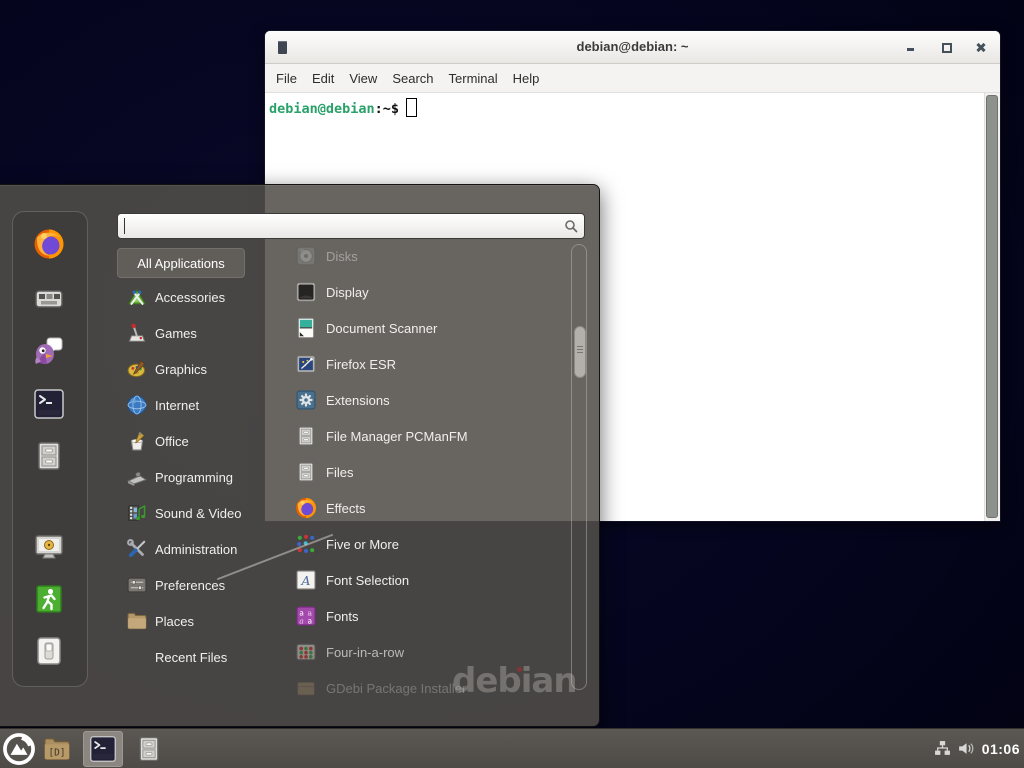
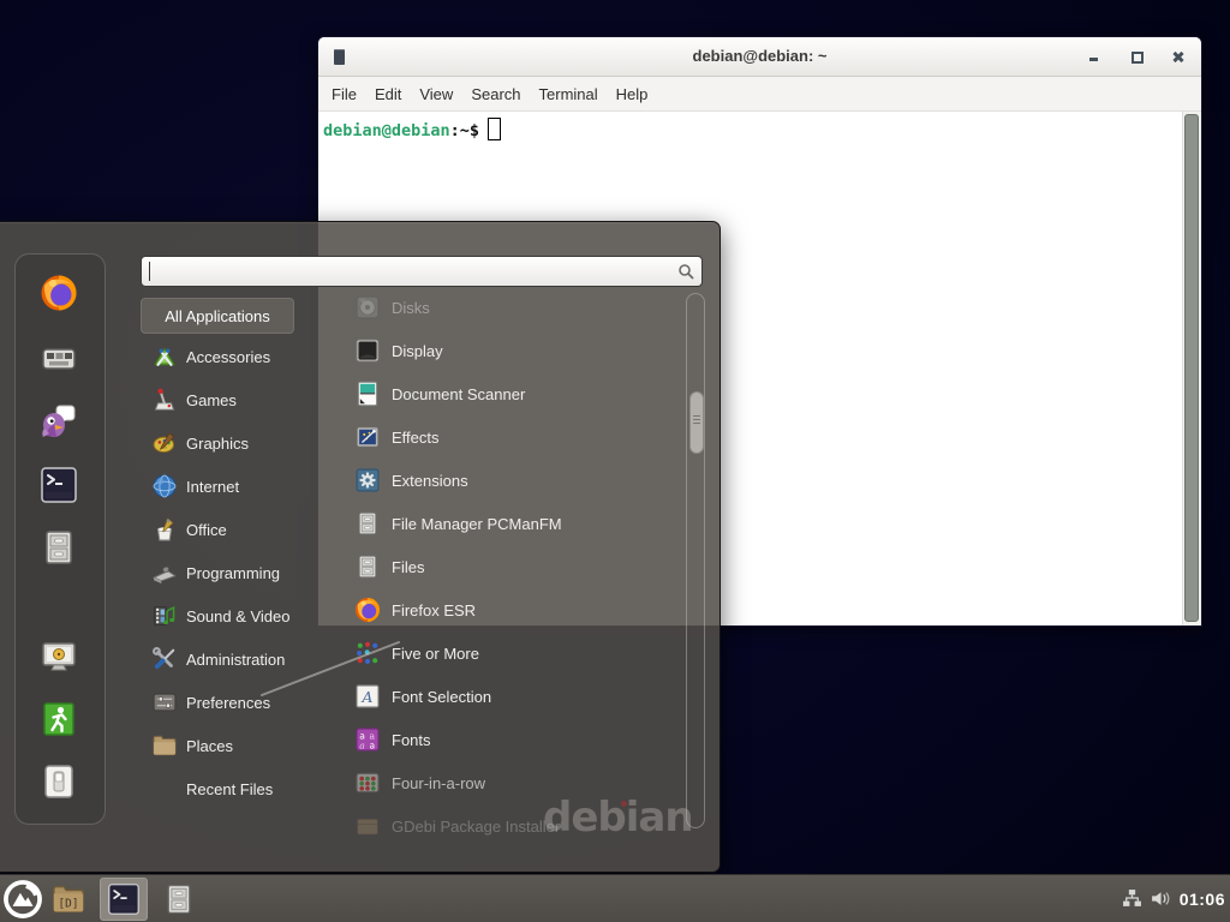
  debian@debian: ~
  File
  Edit
  View
  Search
  Terminal
  Help
  debian@debian:~$
  All Applications
  Accessories
  Games
  Graphics
  Internet
  Office
  Programming
  Sound & Video
  Administration
  Preferences
  Places
  Recent Files
  Disks
  Display
  Document Scanner
- Firefox ESR
+ Effects
  Extensions
  File Manager PCManFM
  Files
- Effects
+ Firefox ESR
  Five or More
  A
  Font Selection
  a
  a
  a
  a
  Fonts
  Four-in-a-row
  GDebi Package Installer
  debian
  [D]
  01:06
